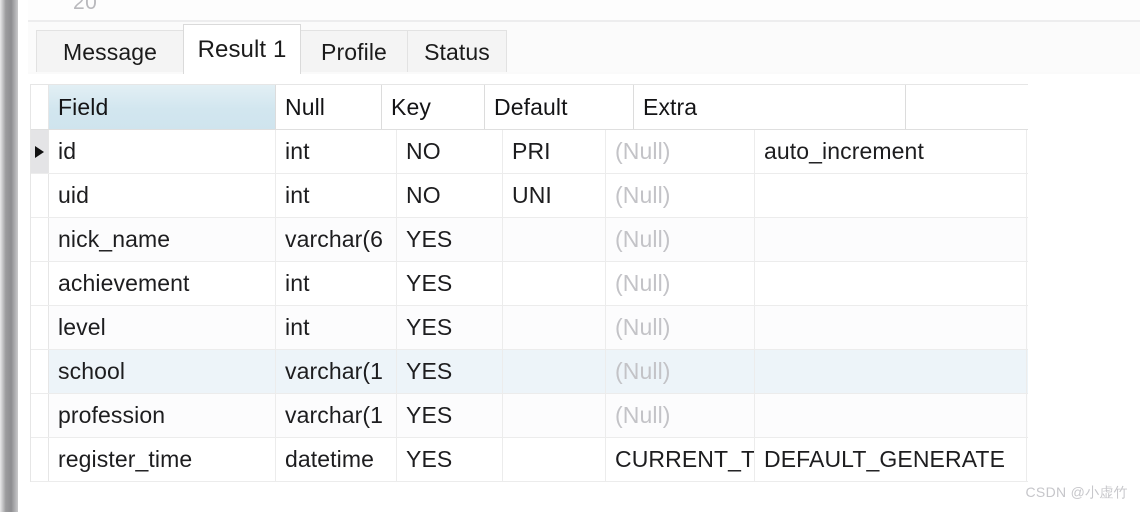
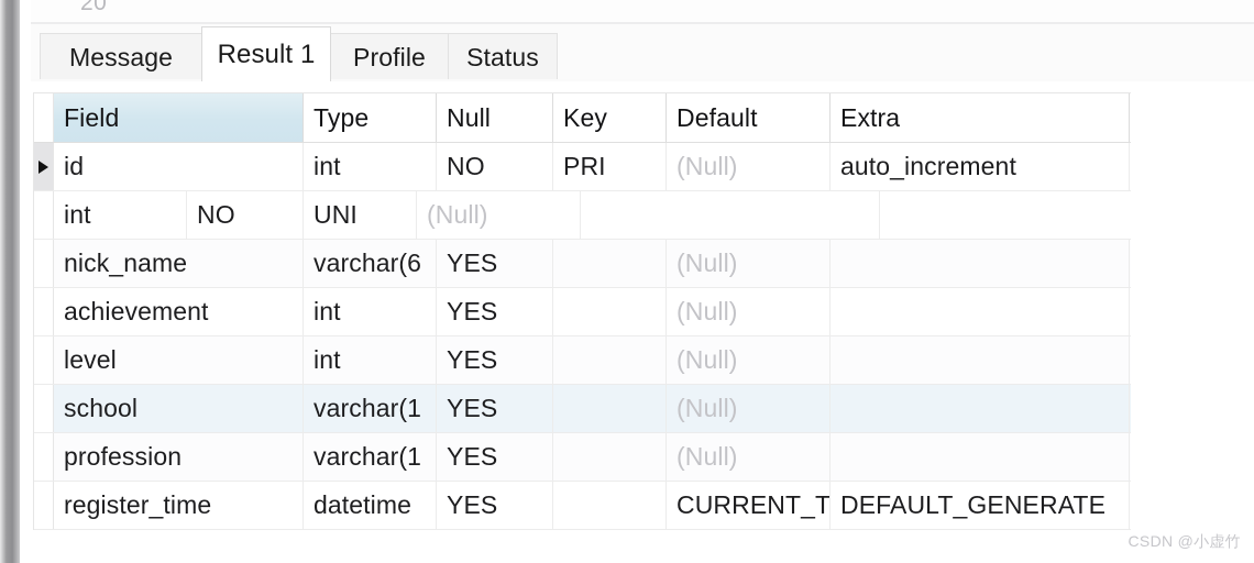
  20
  Message
  Result 1
  Profile
  Status
  Field
+ Type
  Null
  Key
  Default
  Extra
  id
  int
  NO
  PRI
  (Null)
  auto_increment
- uid
  int
  NO
  UNI
  (Null)
  nick_name
  varchar(6
  YES
  (Null)
  achievement
  int
  YES
  (Null)
  level
  int
  YES
  (Null)
  school
  varchar(1
  YES
  (Null)
  profession
  varchar(1
  YES
  (Null)
  register_time
  datetime
  YES
  CURRENT_T
  DEFAULT_GENERATE
  CSDN @小虚竹
